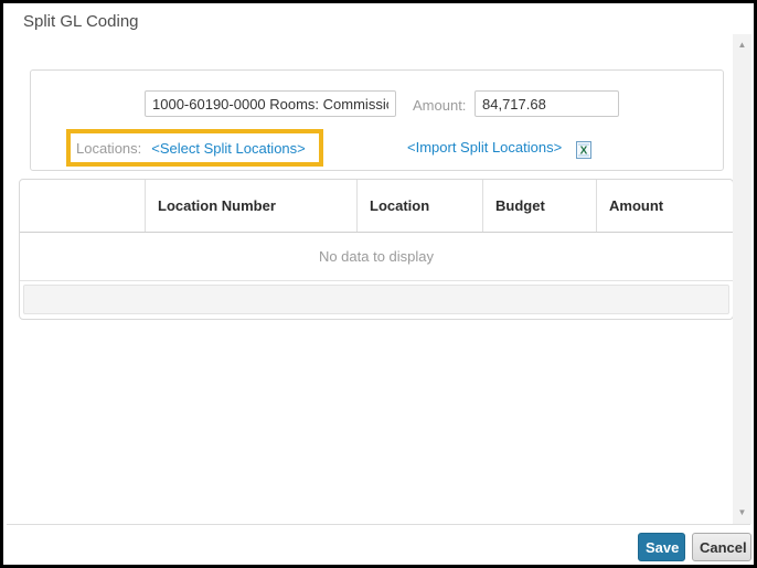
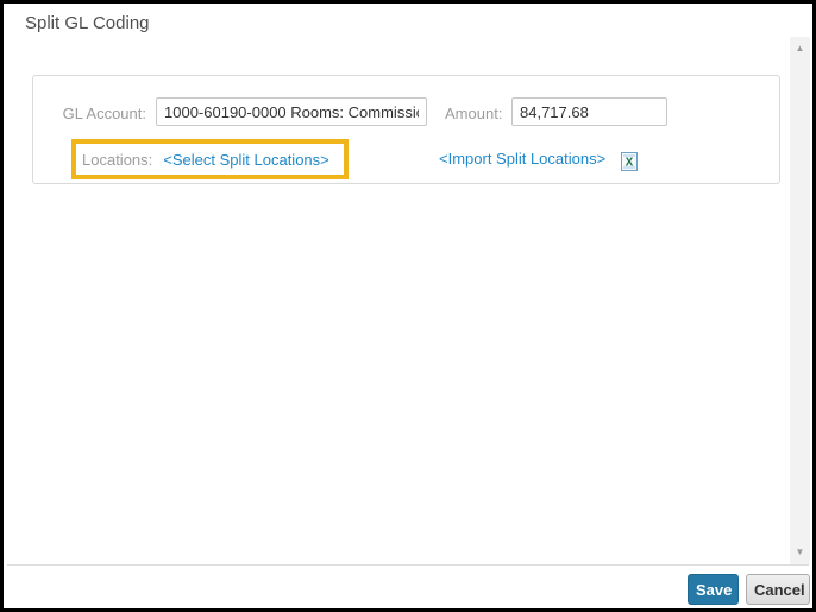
  Split GL Coding
+ GL Account:
  1000-60190-0000 Rooms: Commissi
  Amount:
  84,717.68
  Locations:
  <Select Split Locations>
  <Import Split Locations>
  X
- Location Number
- Location
- Budget
- Amount
- No data to display
  ▲
  ▼
  Save
  Cancel
